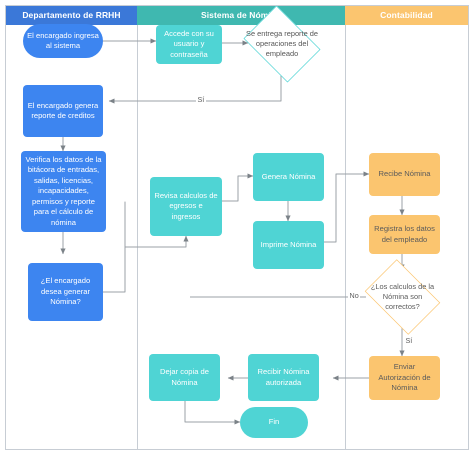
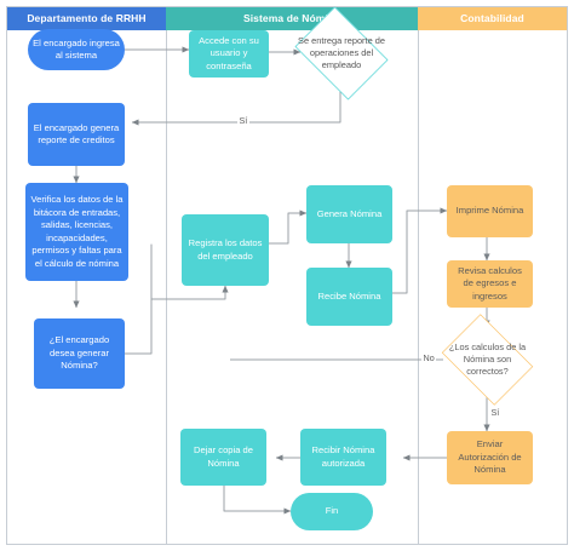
  Departamento de RRHH
  Sistema de Nóm
  Contabilidad
  Sí
  No
  Sí
  El encargado ingresa al sistema
  El encargado genera reporte de creditos
- Verifica los datos de la bitácora de entradas, salidas, licencias, incapacidades, permisos y reporte para el cálculo de nómina
+ Verifica los datos de la bitácora de entradas, salidas, licencias, incapacidades, permisos y faltas para el cálculo de nómina
  ¿El encargado desea generar Nómina?
  Accede con su usuario y contraseña
  Se entrega reporte de operaciones del empleado
- Revisa calculos de egresos e ingresos
+ Registra los datos del empleado
  Genera Nómina
- Imprime Nómina
+ Recibe Nómina
  Recibir Nómina autorizada
  Dejar copia de Nómina
  Fin
- Recibe Nómina
+ Imprime Nómina
- Registra los datos del empleado
+ Revisa calculos de egresos e ingresos
  ¿Los calculos de la Nómina son correctos?
  Enviar Autorización de Nómina
